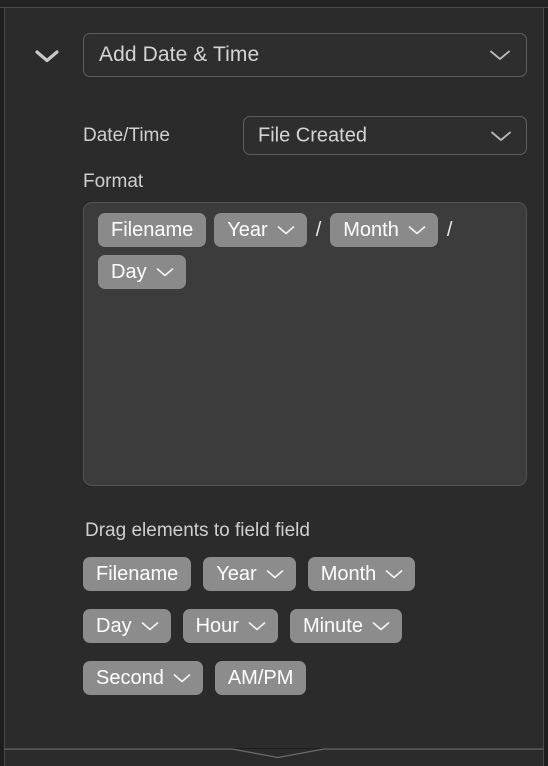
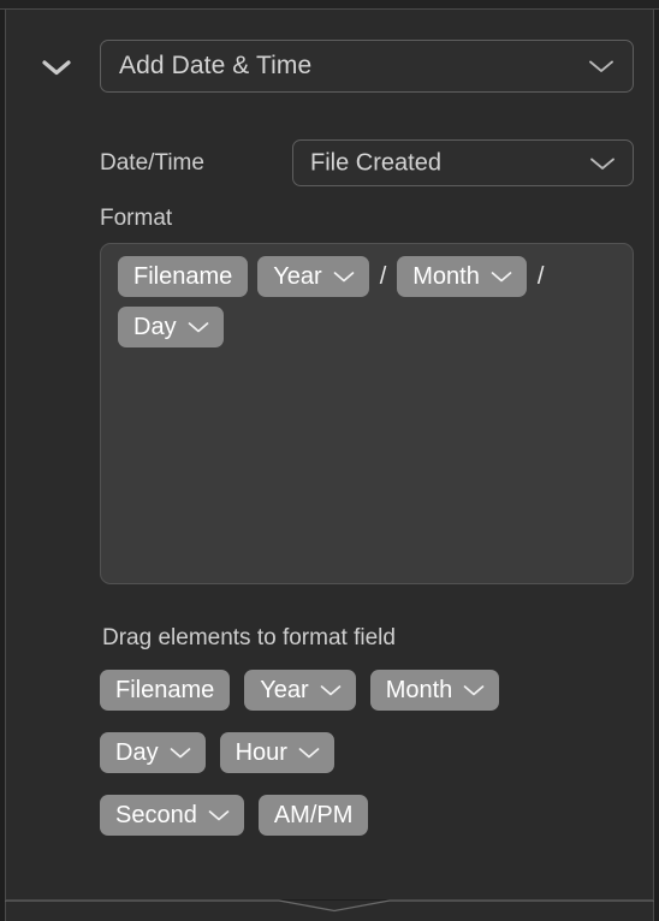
  Add Date & Time
  Date/Time
  File Created
  Format
  Filename
  Year
  /
  Month
  /
  Day
- Drag elements to field field
+ Drag elements to format field
  Filename
  Year
  Month
  Day
  Hour
- Minute
  Second
  AM/PM
